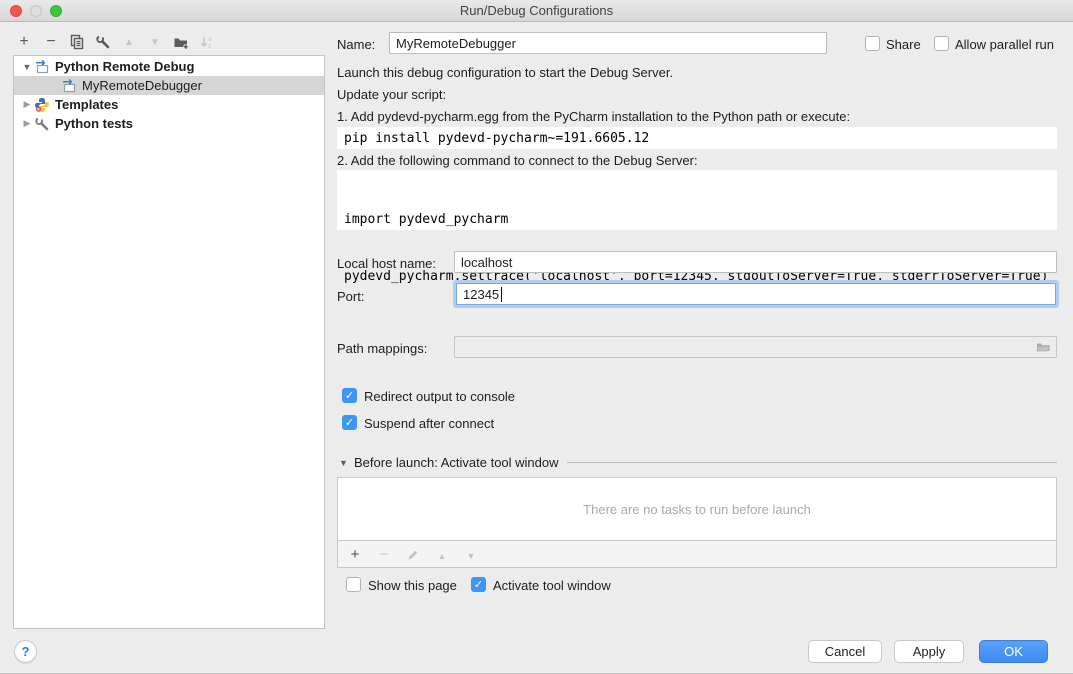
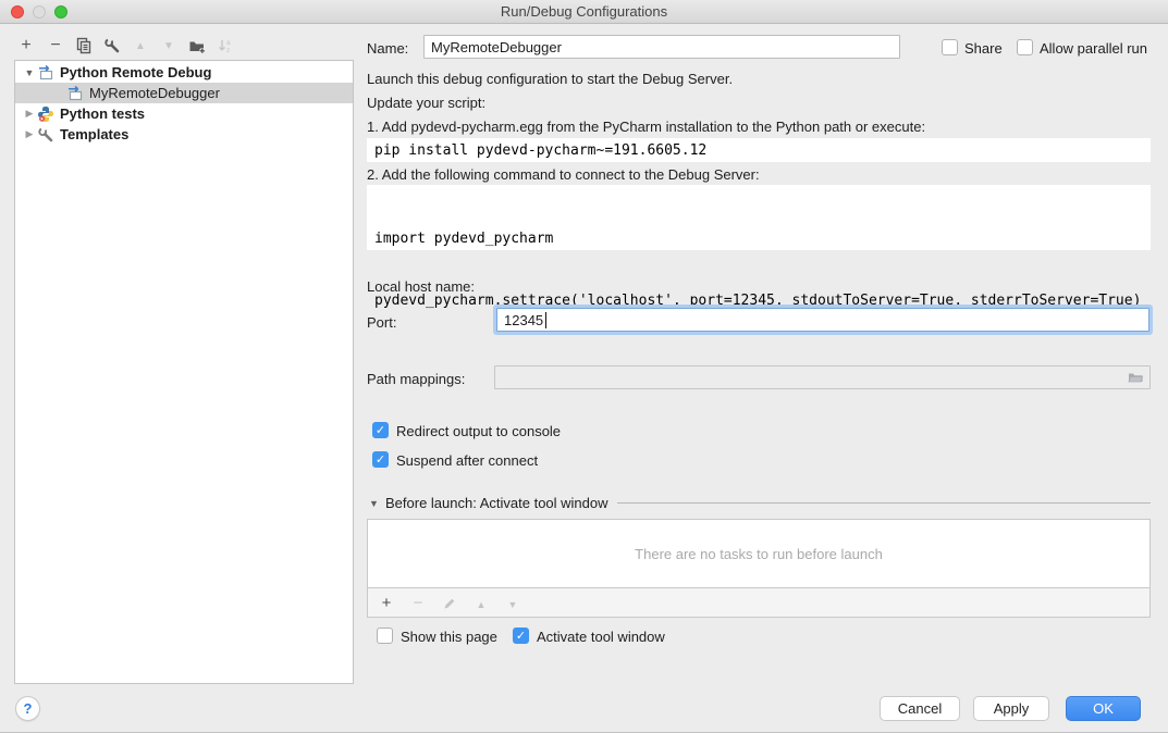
  Run/Debug Configurations
  +
  −
  ▲
  ▼
  ▼
  Python Remote Debug
  MyRemoteDebugger
  ▶
- Templates
+ Python tests
  ▶
- Python tests
+ Templates
  Name:
  MyRemoteDebugger
  Share
  Allow parallel run
  Launch this debug configuration to start the Debug Server.
  Update your script:
  1. Add pydevd-pycharm.egg from the PyCharm installation to the Python path or execute:
  pip install pydevd-pycharm~=191.6605.12
  2. Add the following command to connect to the Debug Server:
  import pydevd_pycharm
  pydevd_pycharm.settrace('localhost', port=12345, stdoutToServer=True, stderrToServer=True)
  Local host name:
- localhost
  Port:
  12345
  Path mappings:
  ✓
  Redirect output to console
  ✓
  Suspend after connect
  ▼
  Before launch: Activate tool window
  There are no tasks to run before launch
  +
  −
  ▲
  ▼
  Show this page
  ✓
  Activate tool window
  ?
  Cancel
  Apply
  OK
